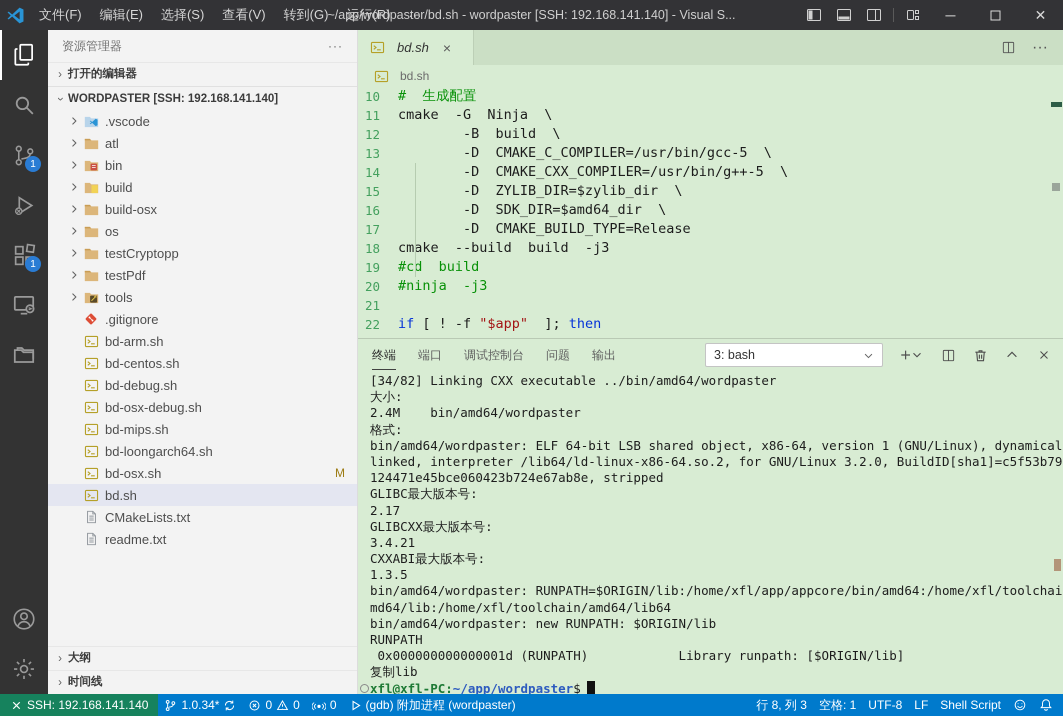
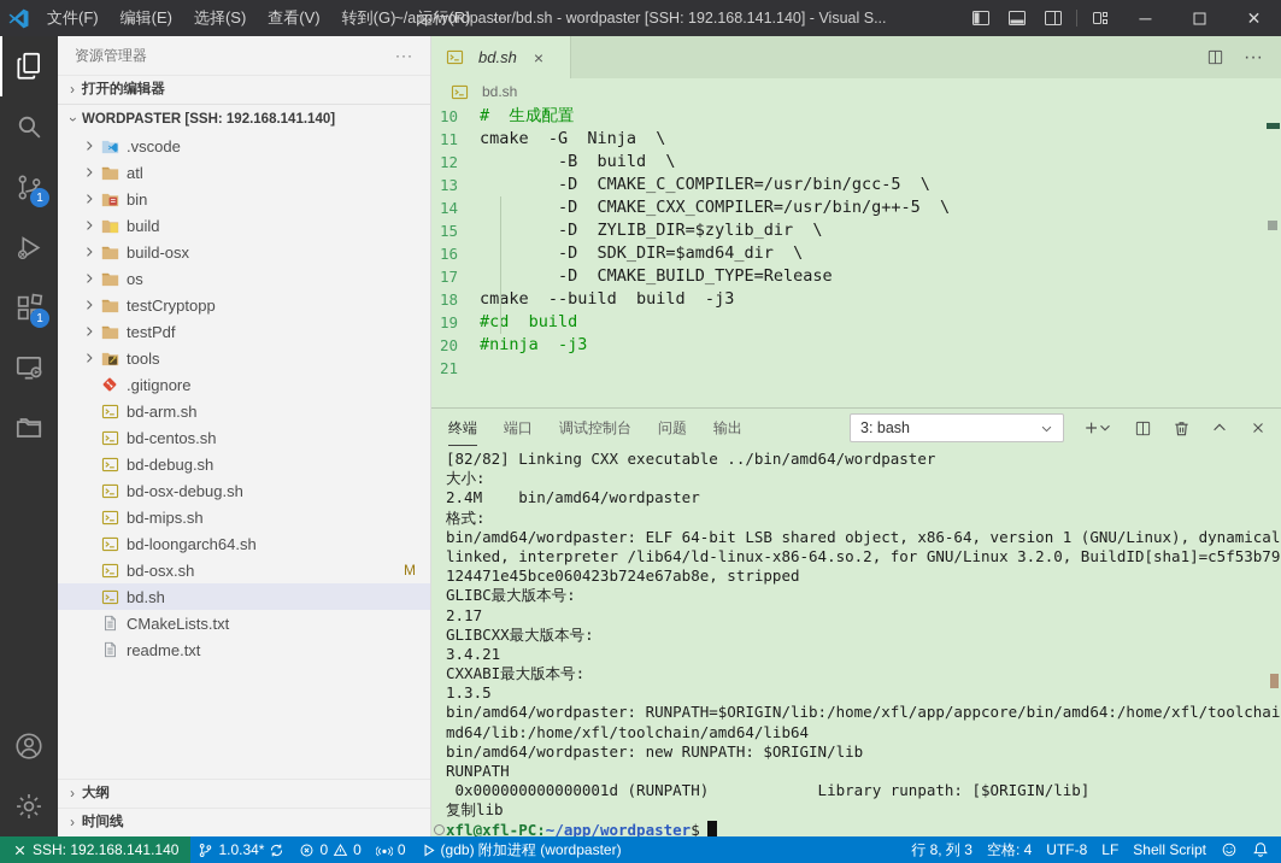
  文件(F)
  编辑(E)
  选择(S)
  查看(V)
  转到(G)
  运行(R)
  ···
  ~/app/wordpaster/bd.sh - wordpaster [SSH: 192.168.141.140] - Visual S...
  ─
  ✕
  1
  1
  资源管理器
  ···
  ›
  打开的编辑器
  WORDPASTER [SSH: 192.168.141.140]
  .vscode
  atl
  bin
  build
  build-osx
  os
  testCryptopp
  testPdf
  tools
  .gitignore
  bd-arm.sh
  bd-centos.sh
  bd-debug.sh
  bd-osx-debug.sh
  bd-mips.sh
  bd-loongarch64.sh
  bd-osx.sh
  M
  bd.sh
  CMakeLists.txt
  readme.txt
  ›
  大纲
  ›
  时间线
  bd.sh
  ×
  ···
  bd.sh
  10
  # 生成配置
  11
  cmake -G Ninja \
  12
  -B build \
  13
  -D CMAKE_C_COMPILER=/usr/bin/gcc-5 \
  14
  -D CMAKE_CXX_COMPILER=/usr/bin/g++-5 \
  15
  -D ZYLIB_DIR=$zylib_dir \
  16
  -D SDK_DIR=$amd64_dir \
  17
  -D CMAKE_BUILD_TYPE=Release
  18
  cmake --build build -j3
  19
  #cd build
  20
  #ninja -j3
  21
- 22
- if [ ! -f "$app" ]; then
  终端
  端口
  调试控制台
  问题
  输出
  3: bash
- [34/82] Linking CXX executable ../bin/amd64/wordpaster
+ [82/82] Linking CXX executable ../bin/amd64/wordpaster
  大小:
  2.4M bin/amd64/wordpaster
  格式:
  bin/amd64/wordpaster: ELF 64-bit LSB shared object, x86-64, version 1 (GNU/Linux), dynamical
  linked, interpreter /lib64/ld-linux-x86-64.so.2, for GNU/Linux 3.2.0, BuildID[sha1]=c5f53b79
  124471e45bce060423b724e67ab8e, stripped
  GLIBC最大版本号:
  2.17
  GLIBCXX最大版本号:
  3.4.21
  CXXABI最大版本号:
  1.3.5
  bin/amd64/wordpaster: RUNPATH=$ORIGIN/lib:/home/xfl/app/appcore/bin/amd64:/home/xfl/toolchai
  md64/lib:/home/xfl/toolchain/amd64/lib64
  bin/amd64/wordpaster: new RUNPATH: $ORIGIN/lib
  RUNPATH
  0x000000000000001d (RUNPATH) Library runpath: [$ORIGIN/lib]
  复制lib
  xfl@xfl-PC:~/app/wordpaster$
  SSH: 192.168.141.140
  1.0.34*
  0
  0
  0
  (gdb) 附加进程 (wordpaster)
  行 8, 列 3
- 空格: 1
+ 空格: 4
  UTF-8
  LF
  Shell Script
